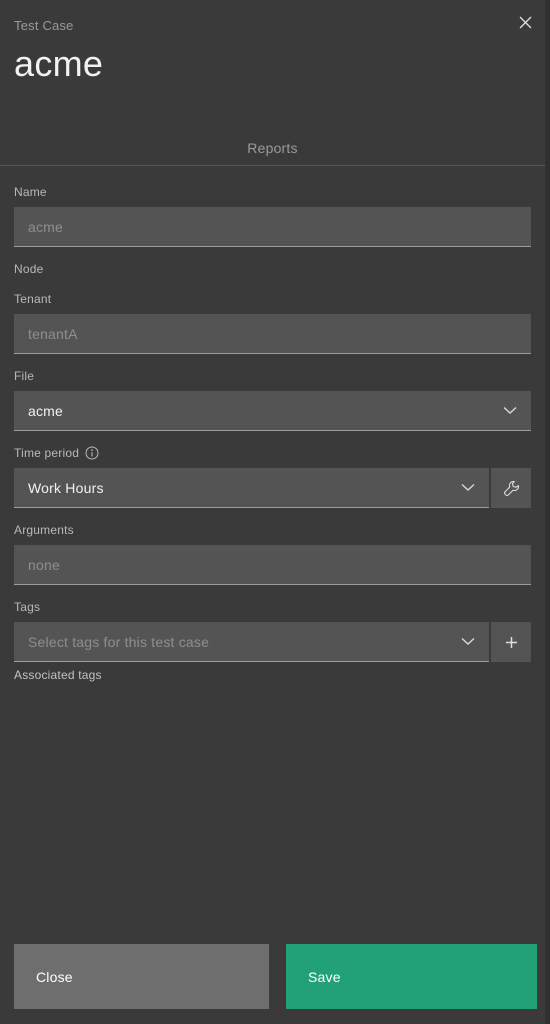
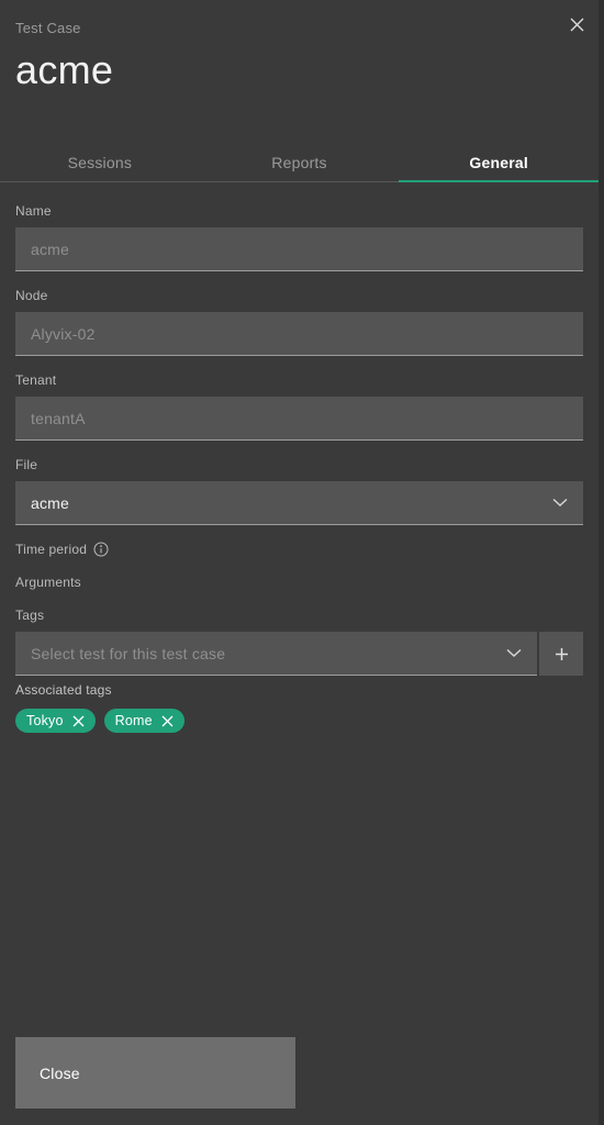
  Test Case
  acme
+ Sessions
  Reports
+ General
  Name
  acme
  Node
+ Alyvix-02
  Tenant
  tenantA
  File
  acme
  Time period
- Work Hours
  Arguments
- none
  Tags
- Select tags for this test case
+ Select test for this test case
  Associated tags
+ Tokyo
+ Rome
  Close
- Save
